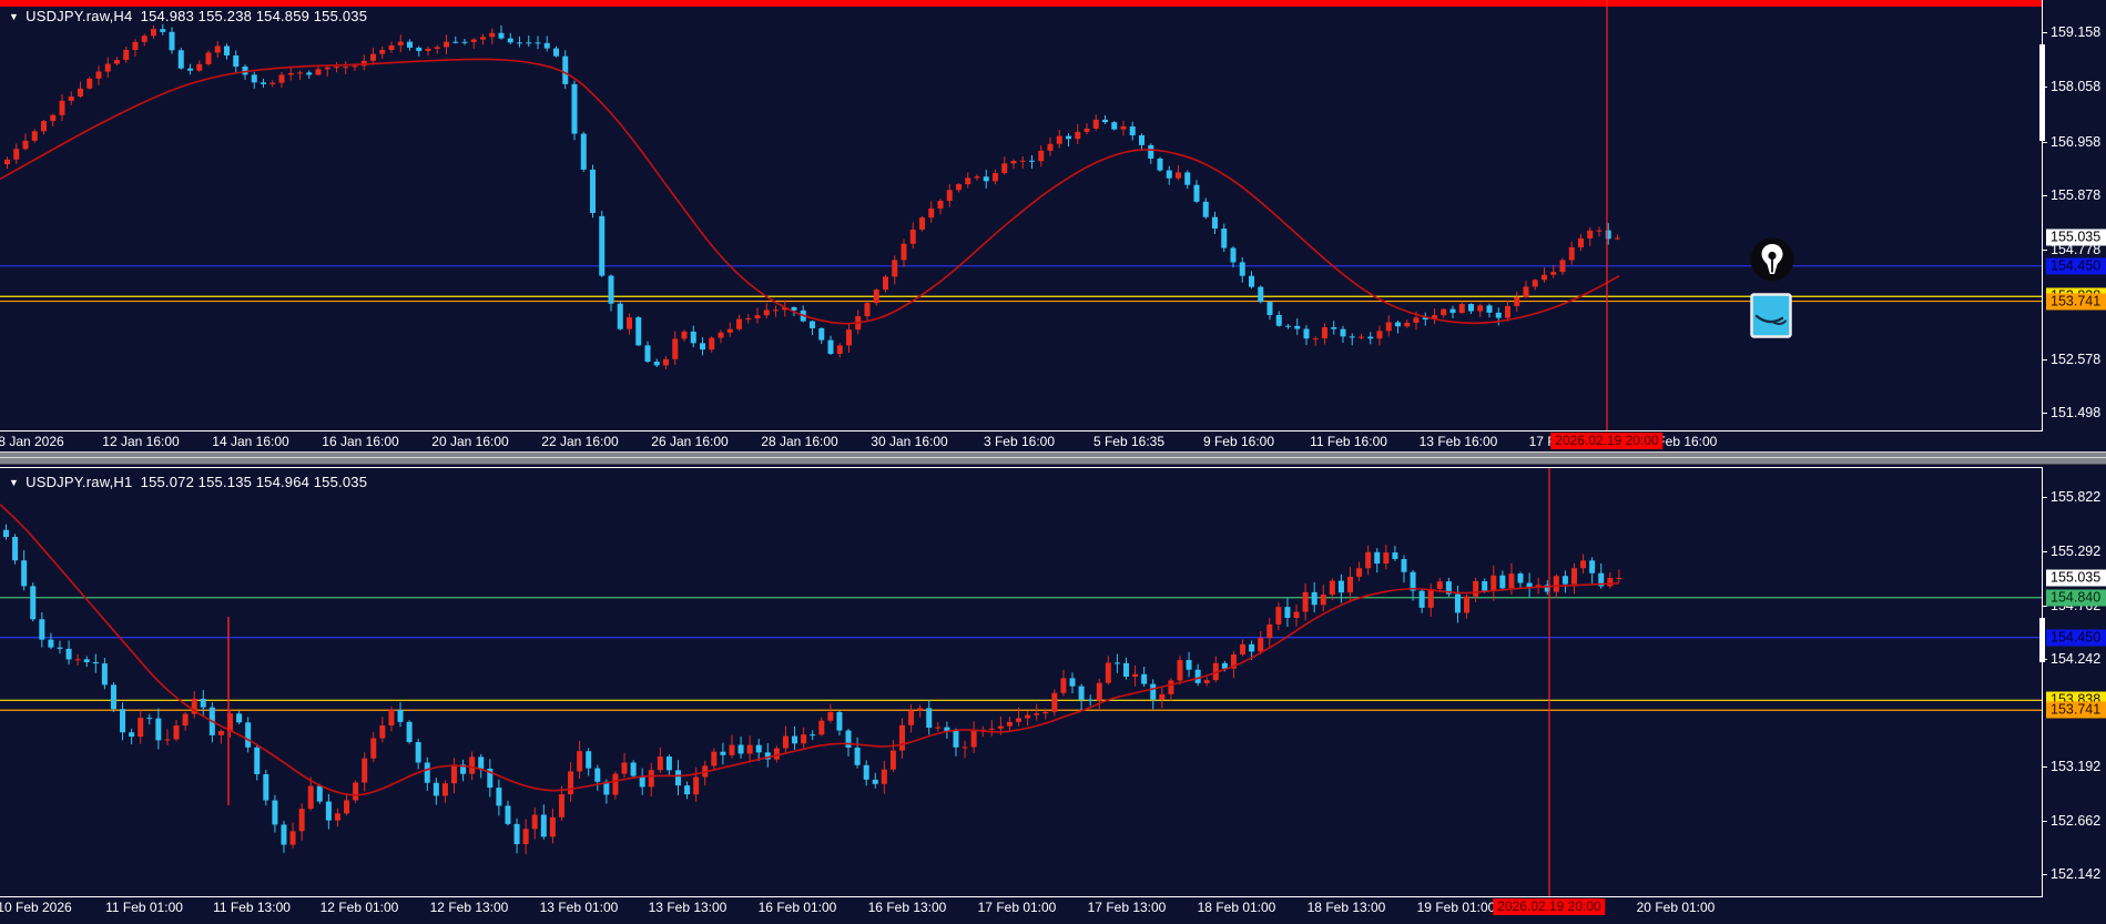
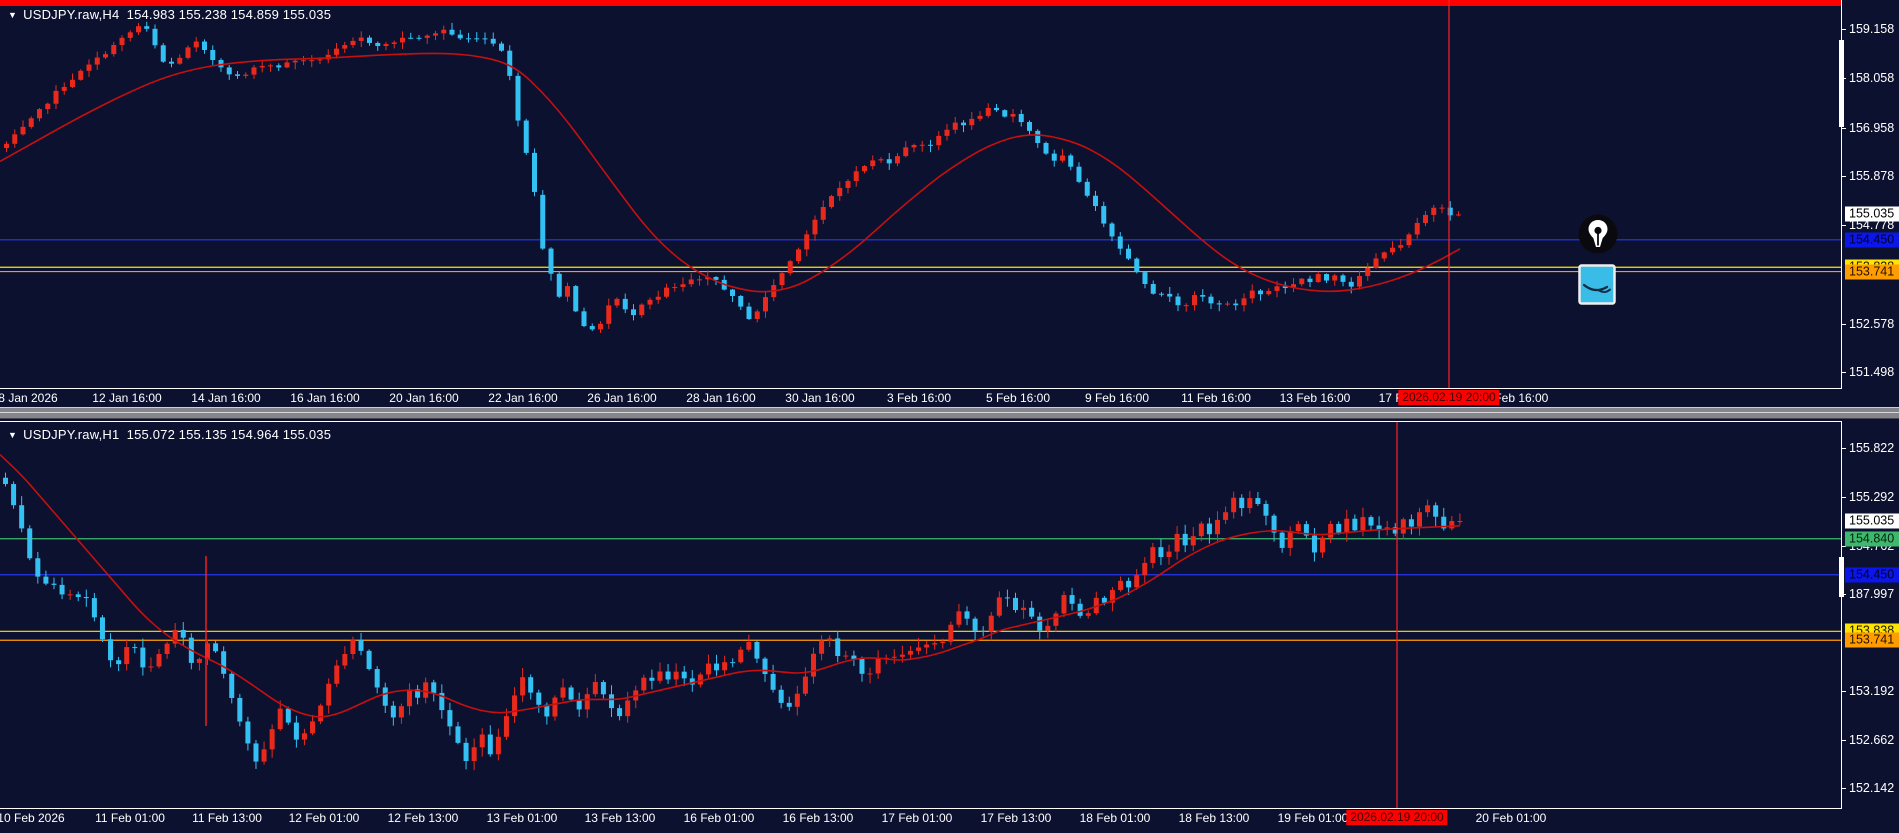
  ▼ USDJPY.raw,H4 154.983 155.238 154.859 155.035
  159.158
  158.058
  156.958
  155.878
  154.778
  152.578
  151.498
  155.035
  154.450
  153.741
  8 Jan 2026
  12 Jan 16:00
  14 Jan 16:00
  16 Jan 16:00
  20 Jan 16:00
  22 Jan 16:00
  26 Jan 16:00
  28 Jan 16:00
  30 Jan 16:00
  3 Feb 16:00
- 5 Feb 16:35
+ 5 Feb 16:00
  9 Feb 16:00
  11 Feb 16:00
  13 Feb 16:00
  eb 16:00
  2026.02.19 20:00
  ▼ USDJPY.raw,H1 155.072 155.135 154.964 155.035
  155.822
  155.292
- 154.242
+ 187.997
  153.192
  152.662
  152.142
  155.035
  154.840
  154.450
  153.838
  153.741
  10 Feb 2026
  11 Feb 01:00
  11 Feb 13:00
  12 Feb 01:00
  12 Feb 13:00
  13 Feb 01:00
  13 Feb 13:00
  16 Feb 01:00
  16 Feb 13:00
  17 Feb 01:00
  17 Feb 13:00
  18 Feb 01:00
  18 Feb 13:00
  19 Feb 01:00
  20 Feb 01:00
  2026.02.19 20:00
